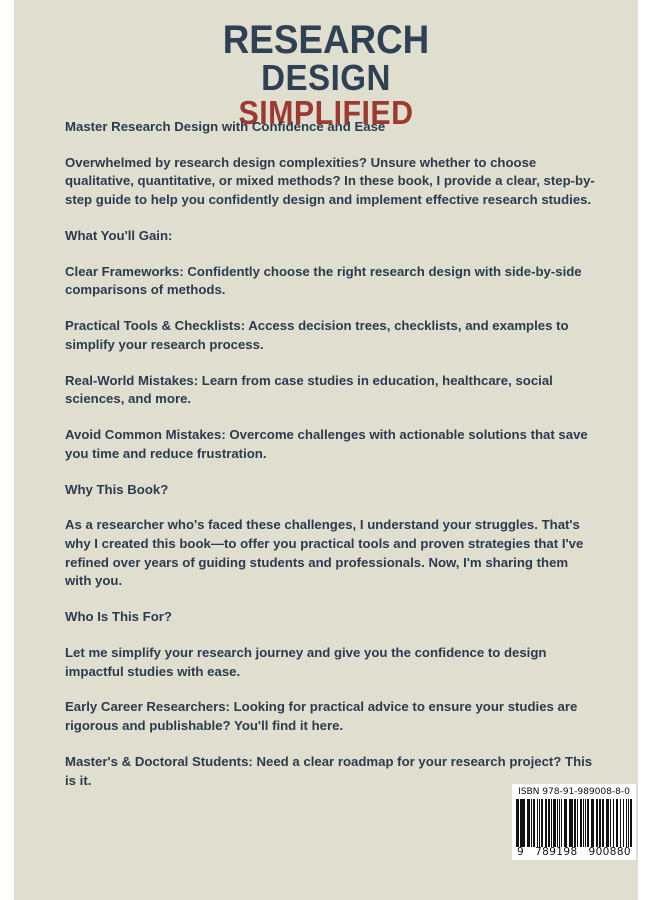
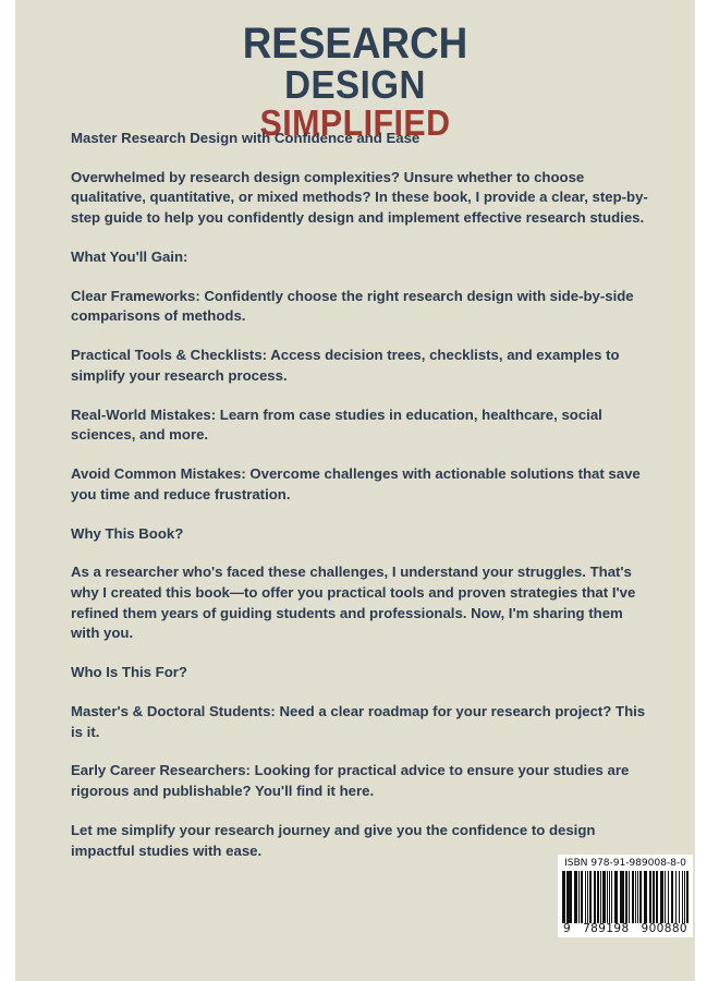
  RESEARCH
  DESIGN
  SIMPLIFIED
  Master Research Design with Confidence and Ease
  Overwhelmed by research design complexities? Unsure whether to choose qualitative, quantitative, or mixed methods? In these book, I provide a clear, step-by-step guide to help you confidently design and implement effective research studies.
  What You'll Gain:
  Clear Frameworks: Confidently choose the right research design with side-by-side comparisons of methods.
  Practical Tools & Checklists: Access decision trees, checklists, and examples to simplify your research process.
  Real-World Mistakes: Learn from case studies in education, healthcare, social sciences, and more.
  Avoid Common Mistakes: Overcome challenges with actionable solutions that save you time and reduce frustration.
  Why This Book?
- As a researcher who's faced these challenges, I understand your struggles. That's why I created this book—to offer you practical tools and proven strategies that I've refined over years of guiding students and professionals. Now, I'm sharing them with you.
+ As a researcher who's faced these challenges, I understand your struggles. That's why I created this book—to offer you practical tools and proven strategies that I've refined them years of guiding students and professionals. Now, I'm sharing them with you.
  Who Is This For?
- Let me simplify your research journey and give you the confidence to design impactful studies with ease.
+ Master's & Doctoral Students: Need a clear roadmap for your research project? This is it.
  Early Career Researchers: Looking for practical advice to ensure your studies are rigorous and publishable? You'll find it here.
- Master's & Doctoral Students: Need a clear roadmap for your research project? This is it.
+ Let me simplify your research journey and give you the confidence to design impactful studies with ease.
  ISBN 978-91-989008-8-0
  9
  789198
  900880
